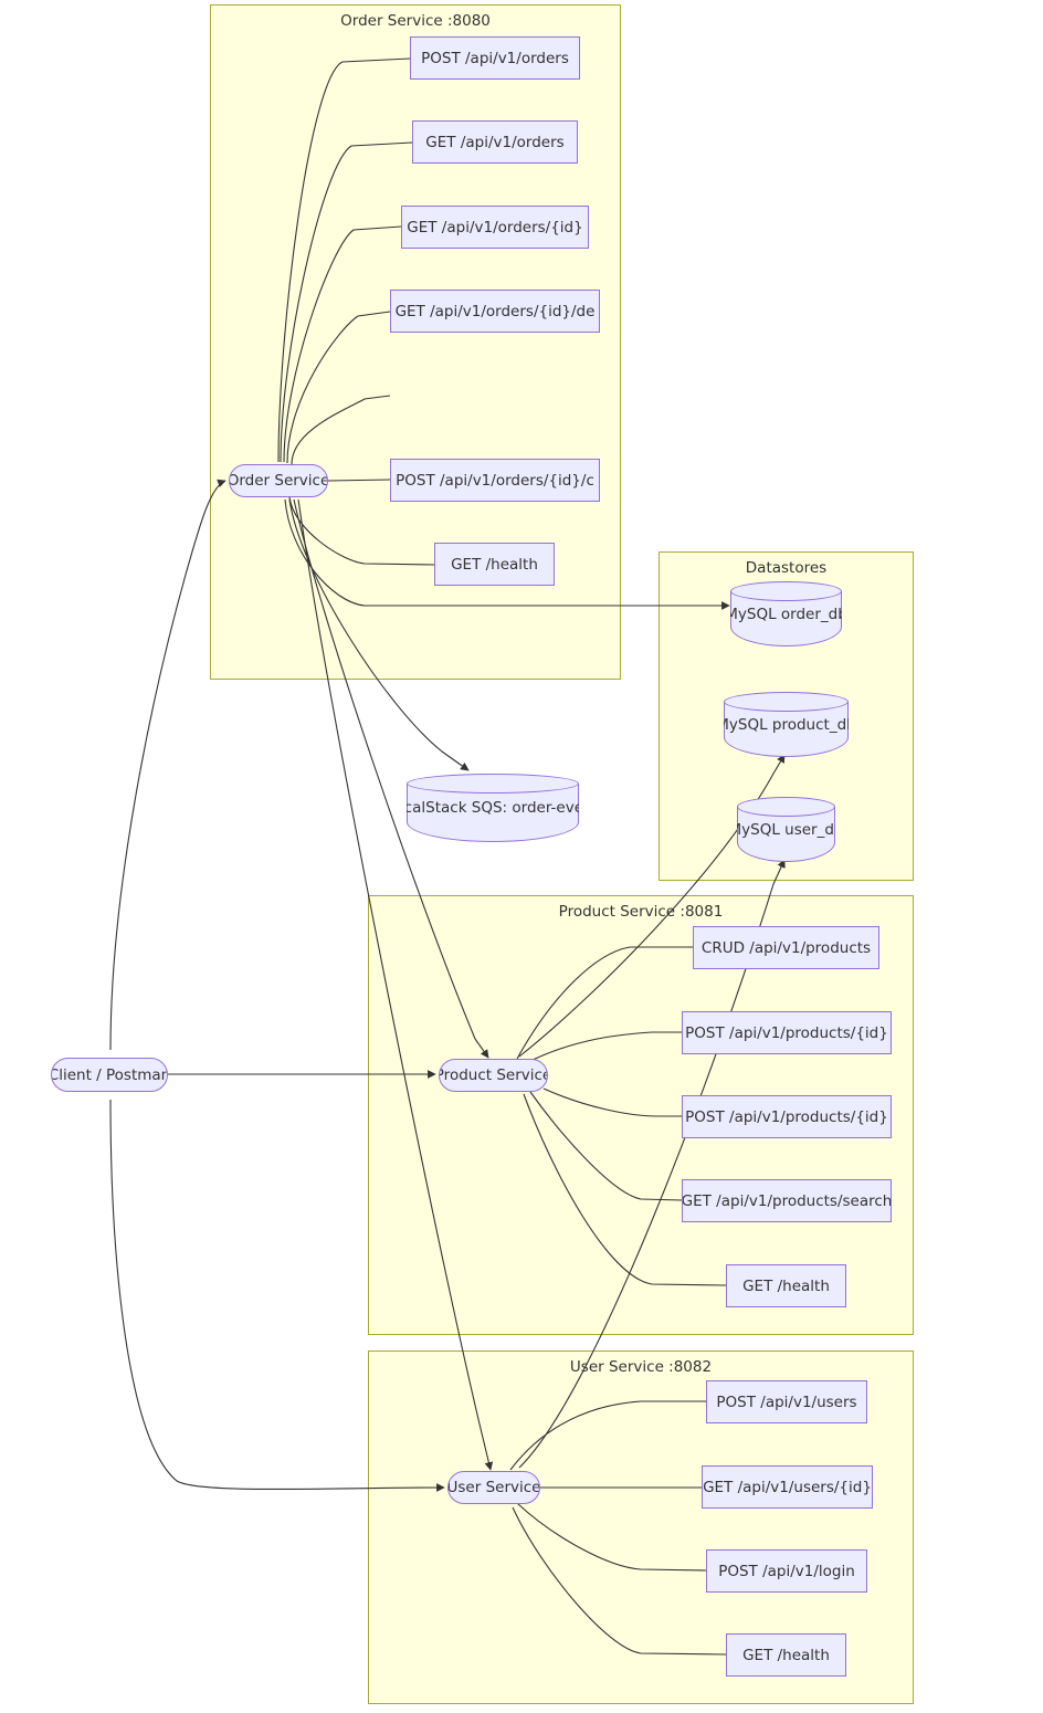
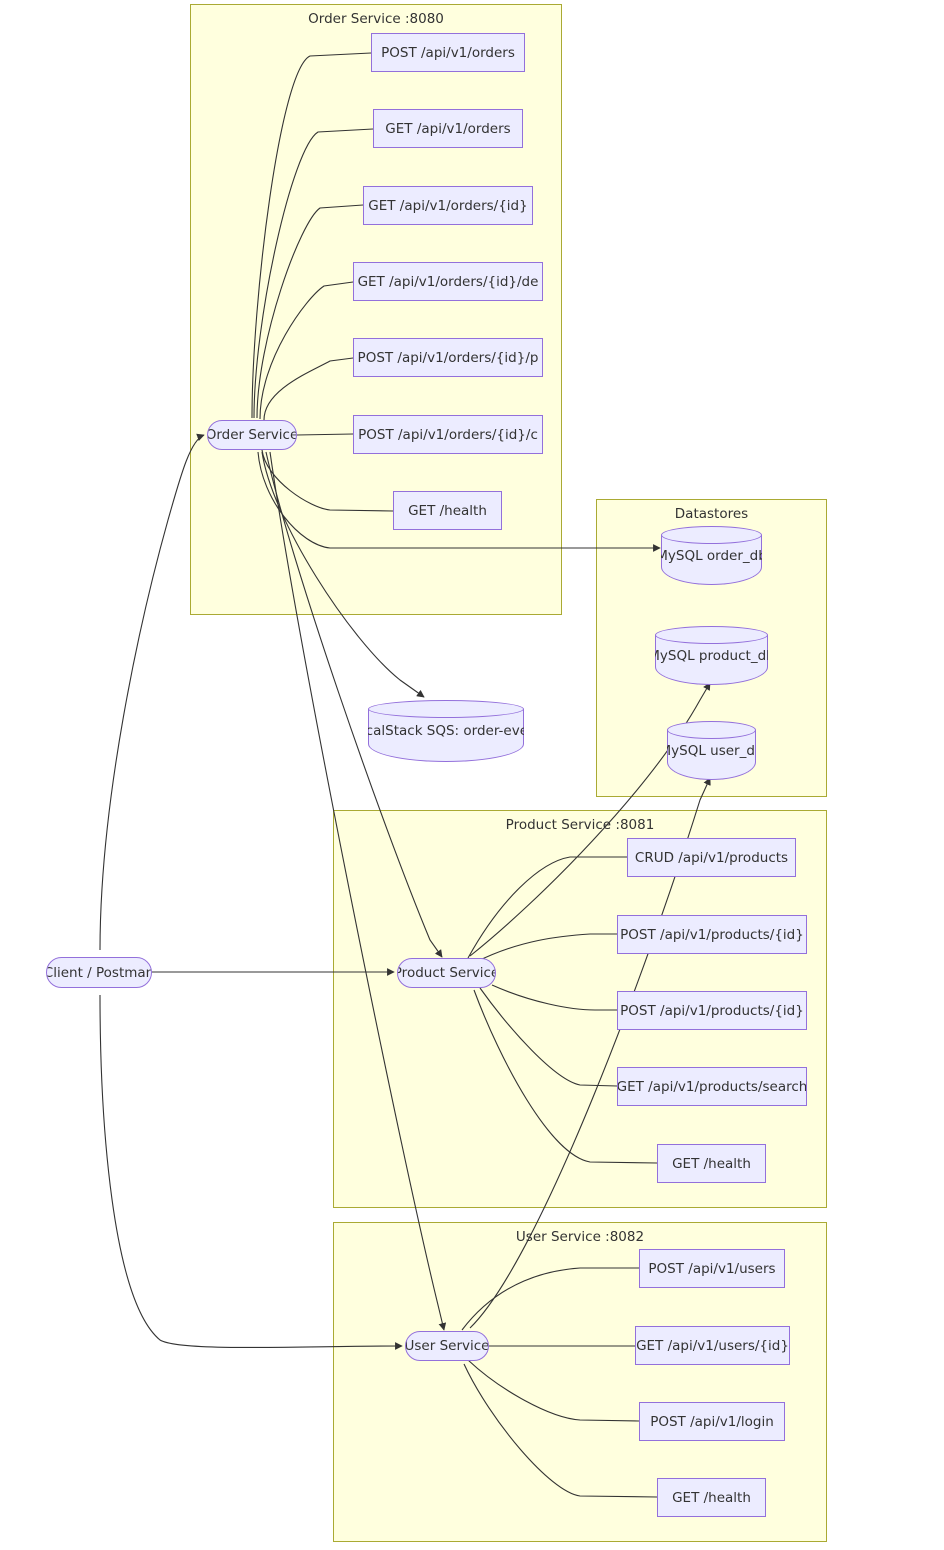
  Order Service :8080
  Datastores
  Product Servic :8081
  Uer Service :8082
  Client / Postman
  Order Service
  POST /api/v1/orders
  GET /api/v1/orders
  GET /api/v1/orders/{id}
  GET /api/v1/orders/{id}/de
+ POST /api/v1/orders/{id}/p
  POST /api/v1/orders/{id}/c
  GET /health
  calStack SQS: order-eve
  MySQL order_d
  MySQL product_d
  ySQL user_d
  Product Servic
  CRUD /api/v1/products
  POST /api/v1/products/{id}
  POST /api/v1/products/{id}
  GET /api/v1/products/search
  GET /health
  User Service
  POST /api/v1/users
  GET /api/v1/users/{id}
  POST /api/v1/login
  GET /health
